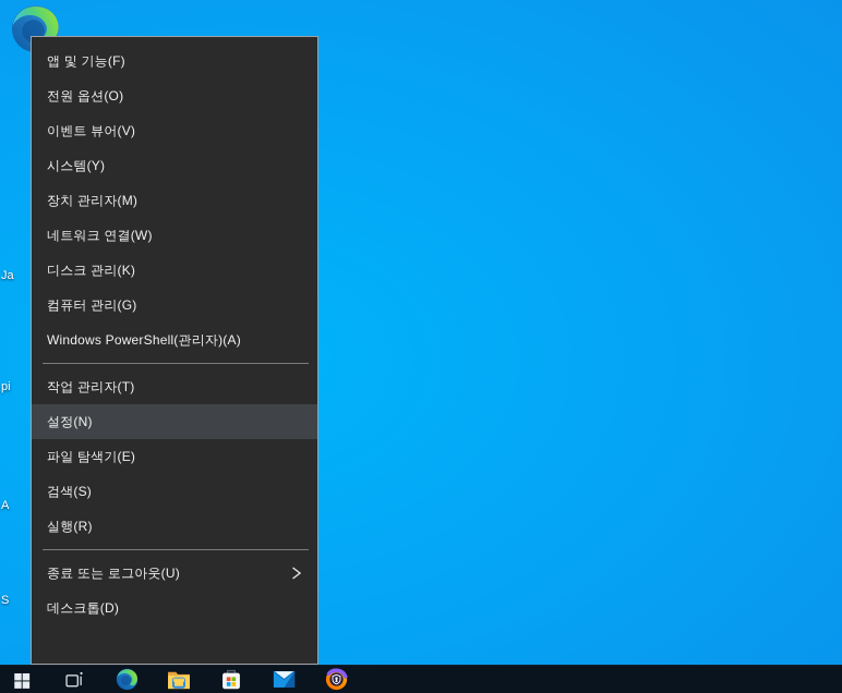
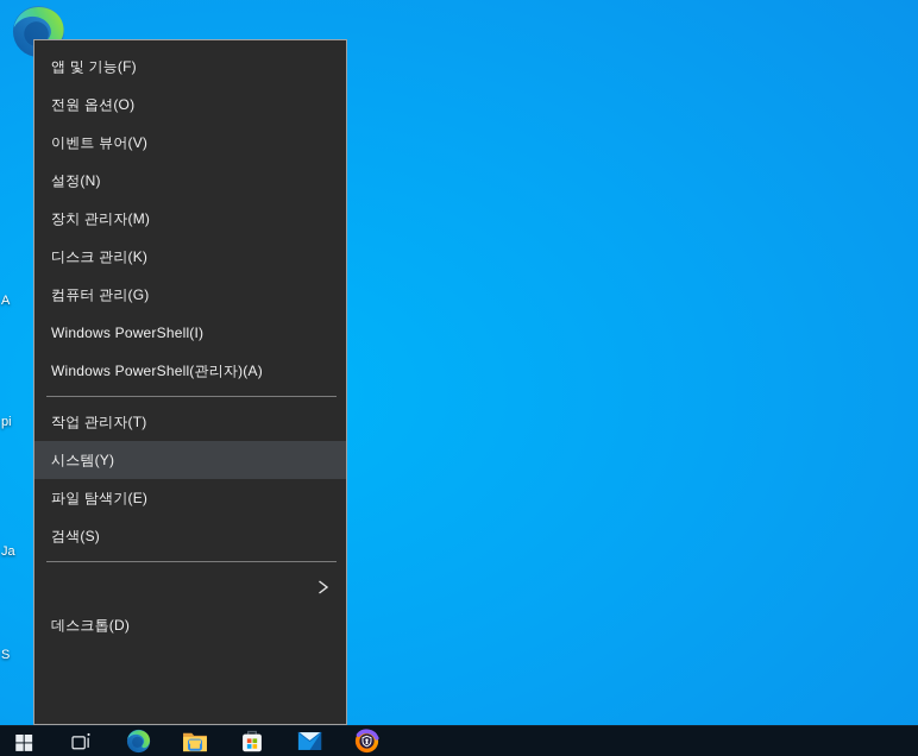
- Ja
+ A
  pi
- A
+ Ja
  S
  앱 및 기능(F)
  전원 옵션(O)
  이벤트 뷰어(V)
- 시스템(Y)
+ 설정(N)
  장치 관리자(M)
- 네트워크 연결(W)
  디스크 관리(K)
  컴퓨터 관리(G)
+ Windows PowerShell(I)
  Windows PowerShell(관리자)(A)
  작업 관리자(T)
- 설정(N)
+ 시스템(Y)
  파일 탐색기(E)
  검색(S)
- 실행(R)
- 종료 또는 로그아웃(U)
  데스크톱(D)
